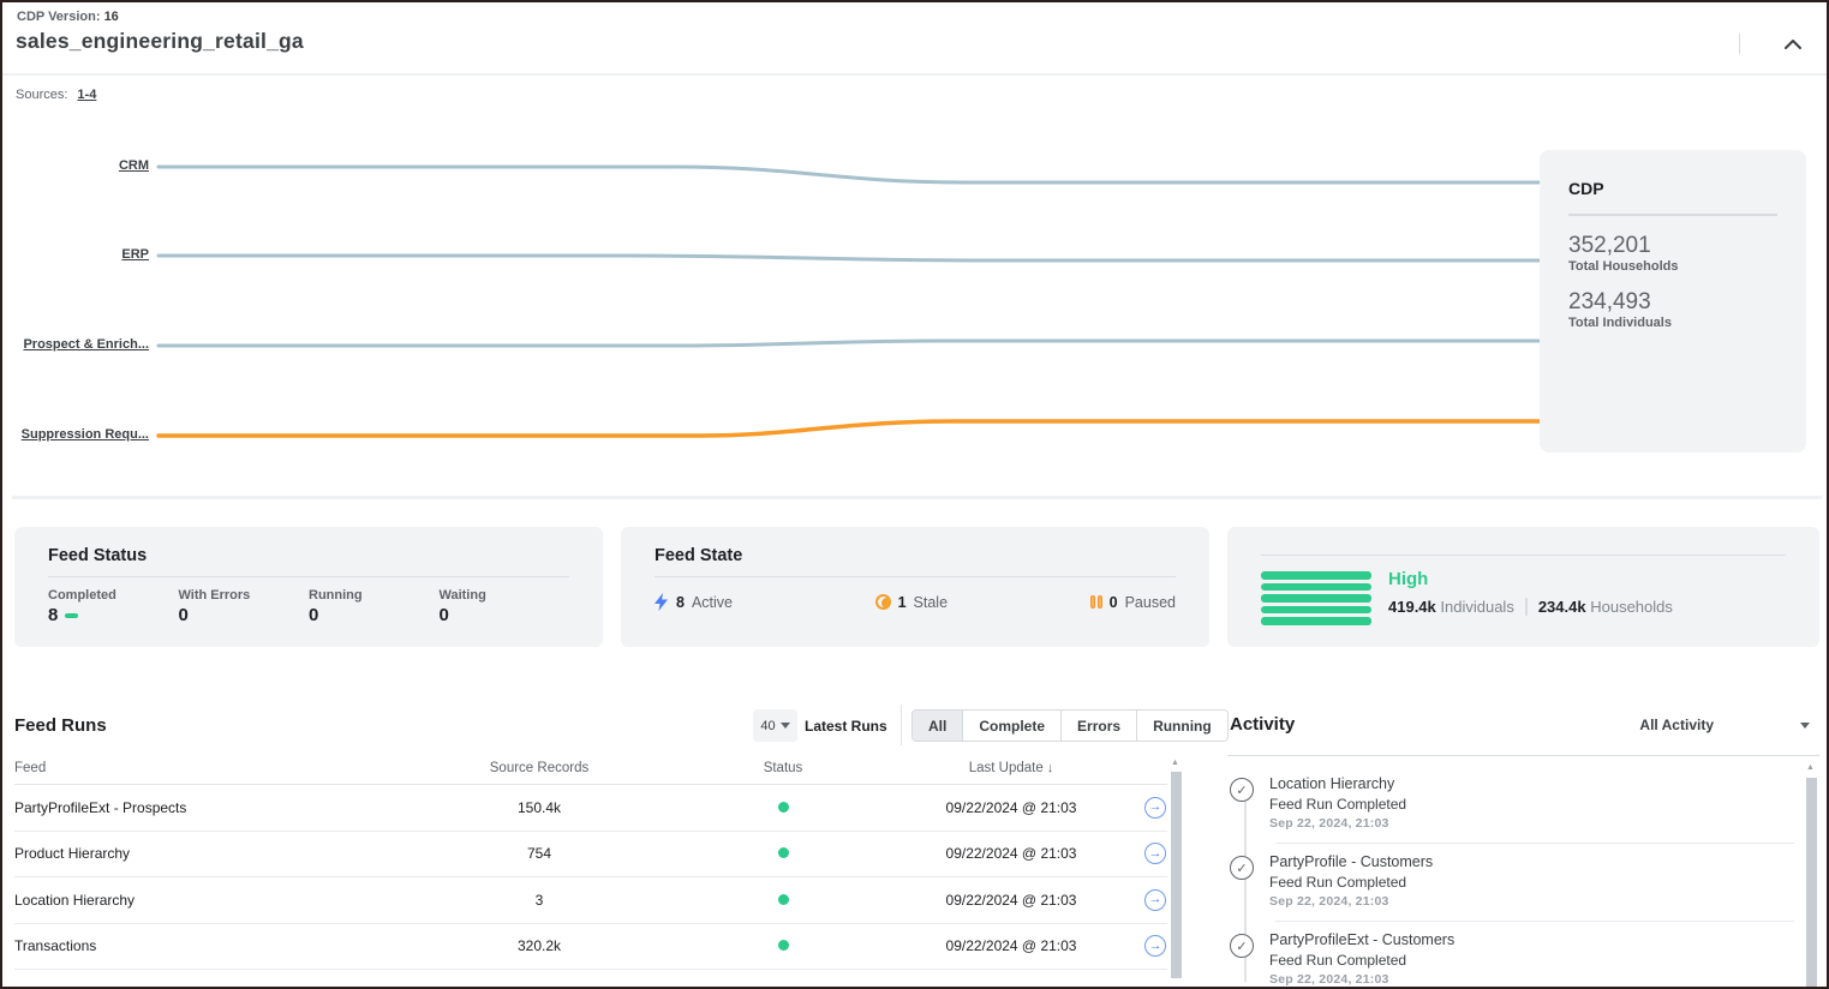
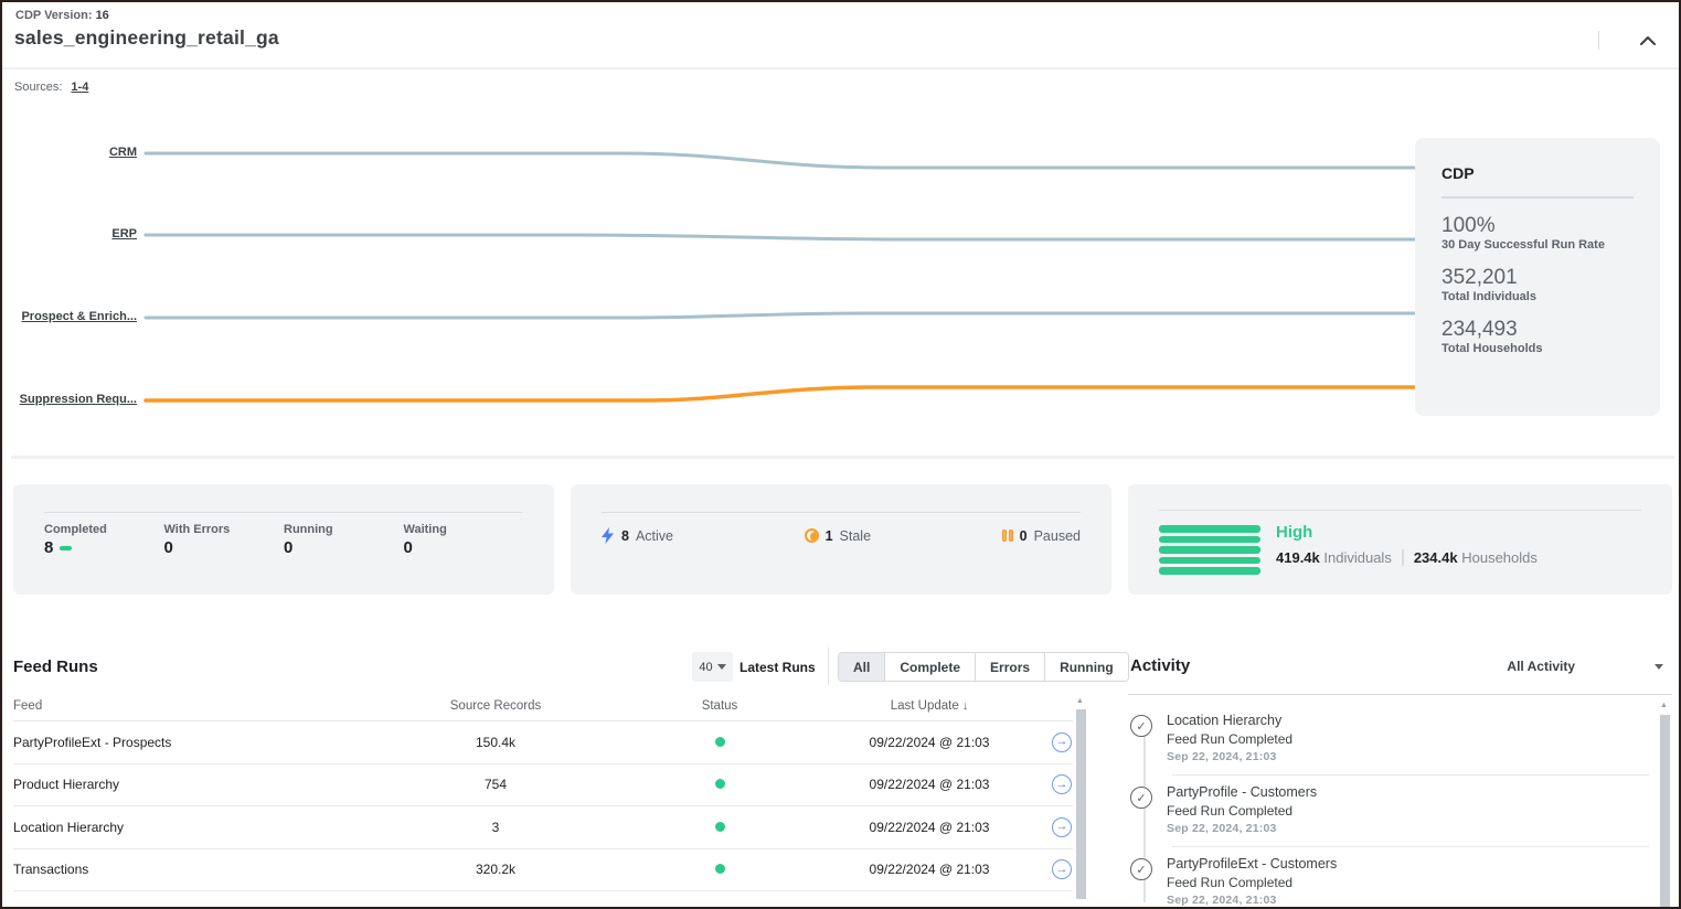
  CDP Version: 16
  sales_engineering_retail_ga
  Sources: 1-4
  CRM
  ERP
  Prospect & Enrich...
  Suppression Requ...
  CDP
+ 100%
+ 30 Day Successful Run Rate
  352,201
- Total Households
+ Total Individuals
  234,493
- Total Individuals
+ Total Households
- Feed Status
  Completed
  8
  With Errors
  0
  Running
  0
  Waiting
  0
- Feed State
  8
  Active
  1
  Stale
  0
  Paused
  High
  419.4k Individuals
  234.4k Households
  Feed Runs
  40
  Latest Runs
  All
  Complete
  Errors
  Running
  Feed
  Source Records
  Status
  Last Update ↓
  PartyProfileExt - Prospects
  150.4k
  09/22/2024 @ 21:03
  →
  Product Hierarchy
  754
  09/22/2024 @ 21:03
  →
  Location Hierarchy
  3
  09/22/2024 @ 21:03
  →
  Transactions
  320.2k
  09/22/2024 @ 21:03
  →
  Activity
  All Activity
  ✓
  Location Hierarchy
  Feed Run Completed
  Sep 22, 2024, 21:03
  ✓
  PartyProfile - Customers
  Feed Run Completed
  Sep 22, 2024, 21:03
  ✓
  PartyProfileExt - Customers
  Feed Run Completed
  Sep 22, 2024, 21:03
